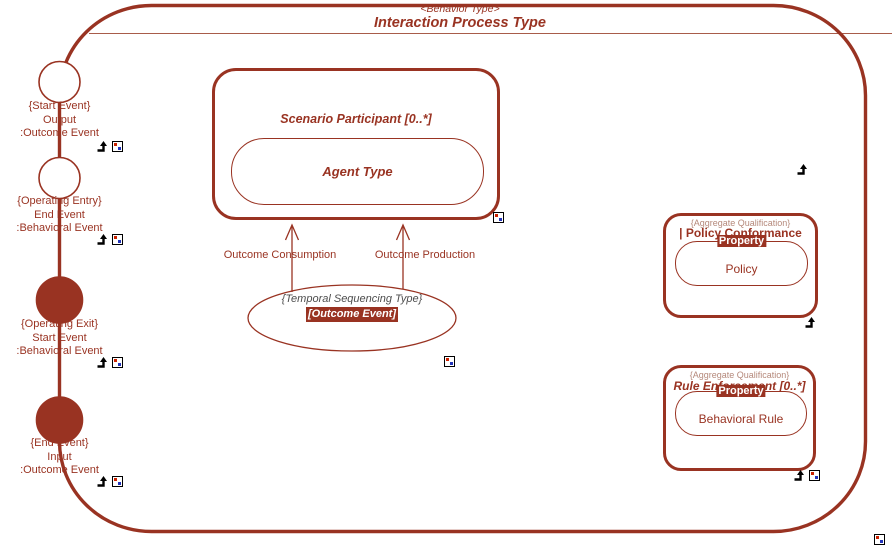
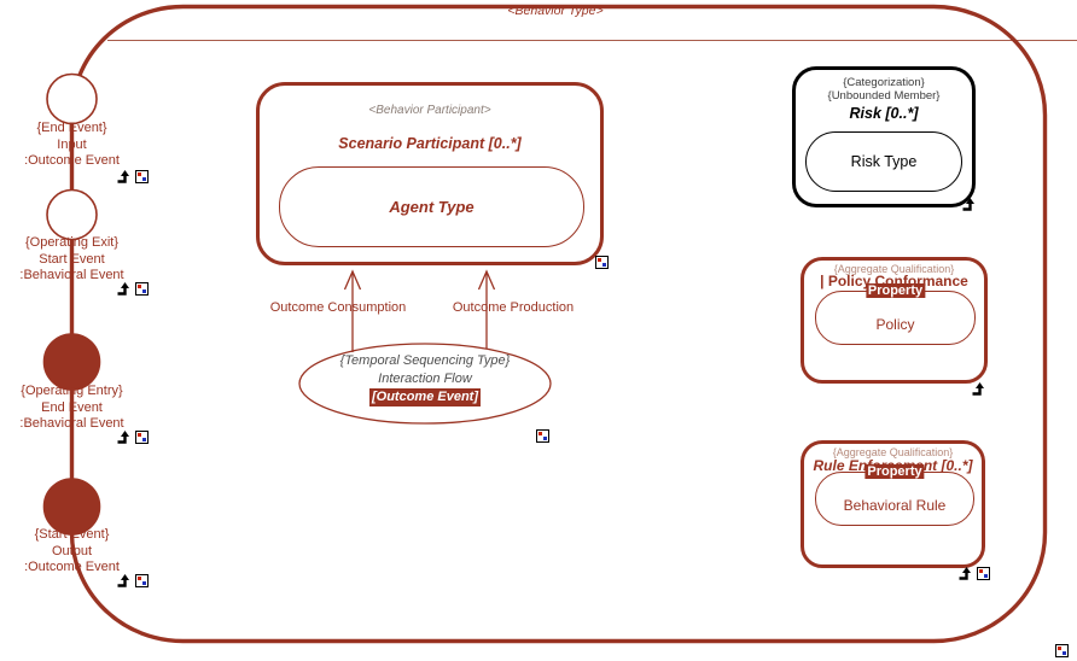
  <Behavior Type>
- Interaction Process Type
- {Start Event}
+ {End Event}
- Output
+ Input
  :Outcome Event
- {Operating Entry}
+ {Operating Exit}
- End Event
+ Start Event
  :Behavioral Event
- {Operating Exit}
+ {Operating Entry}
- Start Event
+ End Event
  :Behavioral Event
- {End Event}
+ {Start Event}
- Input
+ Output
  :Outcome Event
+ <Behavior Participant>
  Scenario Participant [0..*]
  Agent Type
  Outcome Consumption
  Outcome Production
  {Temporal Sequencing Type}
+ Interaction Flow
  [Outcome Event]
+ {Categorization}
+ {Unbounded Member}
+ Risk [0..*]
+ Risk Type
  {Aggregate Qualification}
  | Policy Conformance
  Property
  Policy
  {Aggregate Qualification}
  Property
  Behavioral Rule
